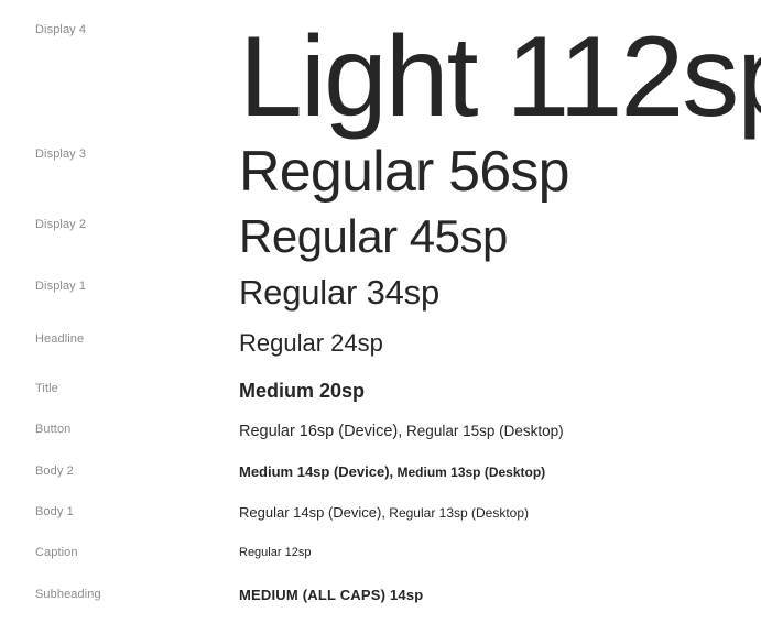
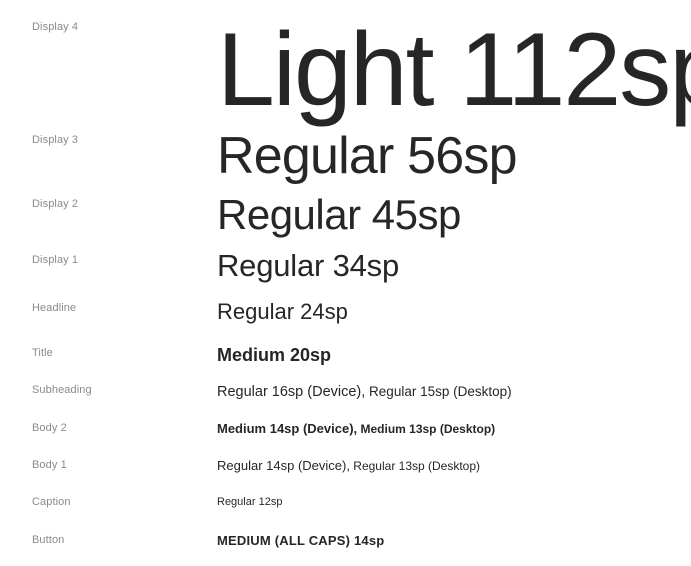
  Display 4
  Light 112s
  Display 3
  Regular 56sp
  Display 2
  Regular 45sp
  Display 1
  Regular 34sp
  Headline
  Regular 24sp
  Title
  Medium 20sp
- Button
+ Subheading
  Regular 16sp (Device), Regular 15sp (Desktop)
  Body 2
  Medium 14sp (Device), Medium 13sp (Desktop)
  Body 1
  Regular 14sp (Device), Regular 13sp (Desktop)
  Caption
  Regular 12sp
- Subheading
+ Button
  MEDIUM (ALL CAPS) 14sp
